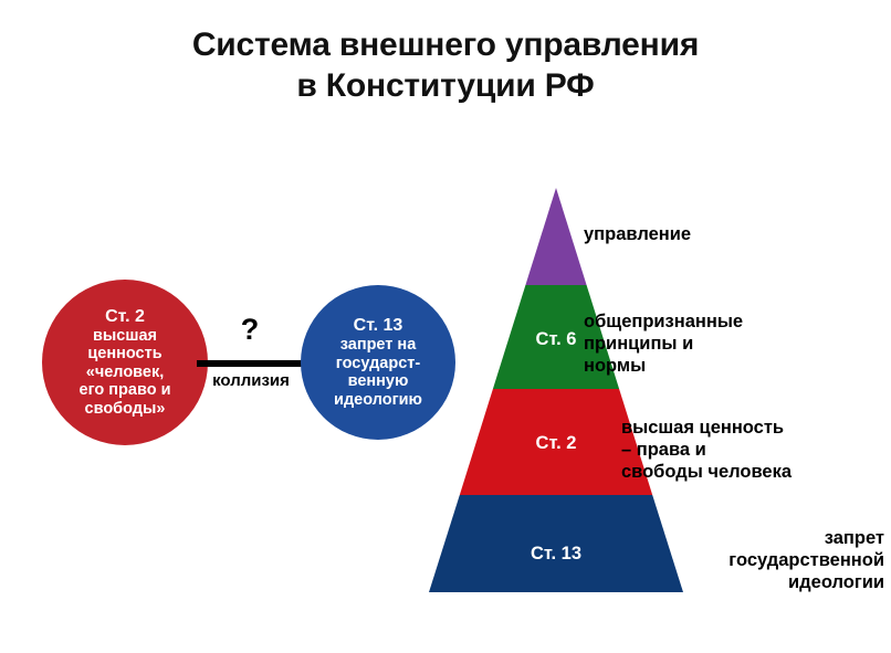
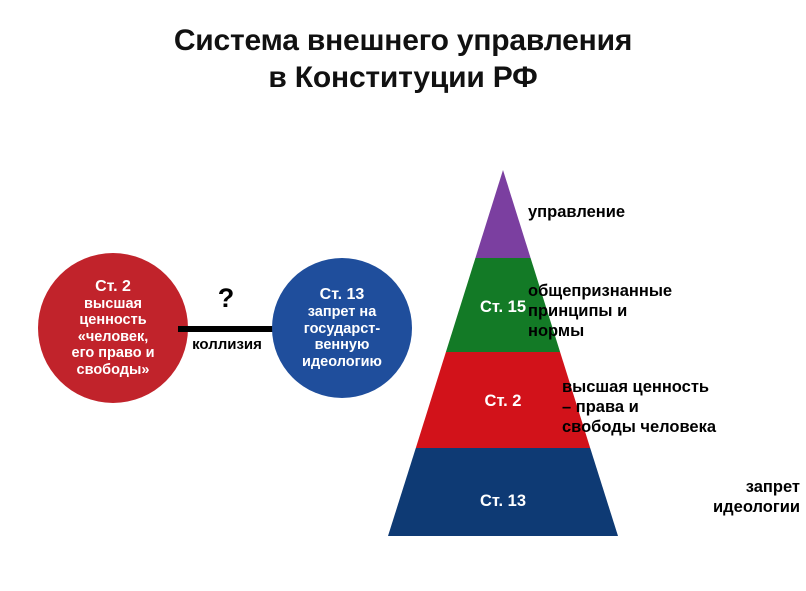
  Система внешнего управления
  в Конституции РФ
  Ст. 2
  высшая
  ценность
  «человек,
  его право и
  свободы»
  ?
  коллизия
  Ст. 13
  запрет на
  государст-
  венную
  идеологию
- Ст. 6
+ Ст. 15
  Ст. 2
  Ст. 13
  управление
  общепризнанные
  принципы и
  нормы
  высшая ценность
  – права и
  свободы человека
  запрет
- государственной
  идеологии
